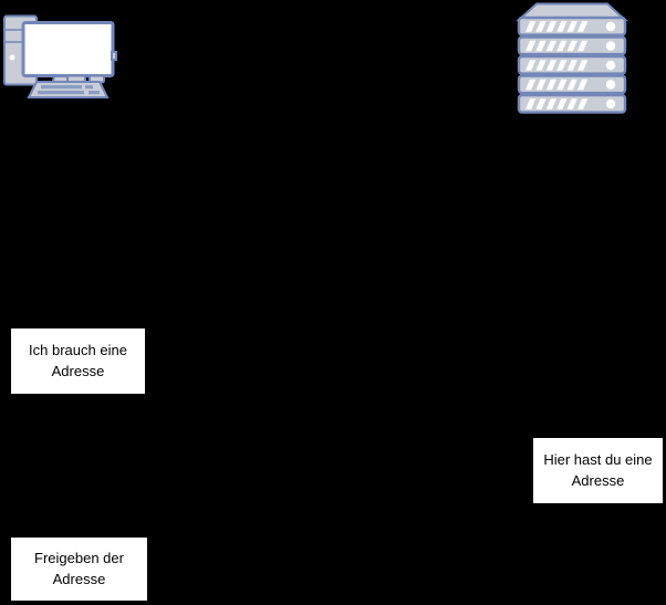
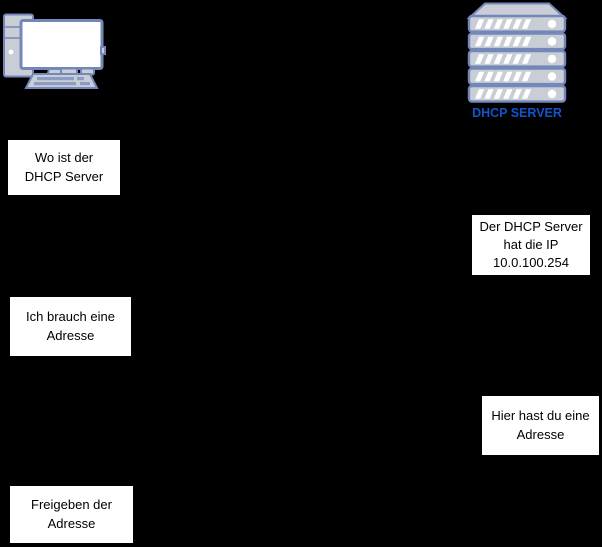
+ DHCP SERVER
+ Wo ist der
+ DHCP Server
+ Der DHCP Server
+ hat die IP
+ 10.0.100.254
  Ich brauch eine
  Adresse
  Hier hast du eine
  Adresse
  Freigeben der
  Adresse
